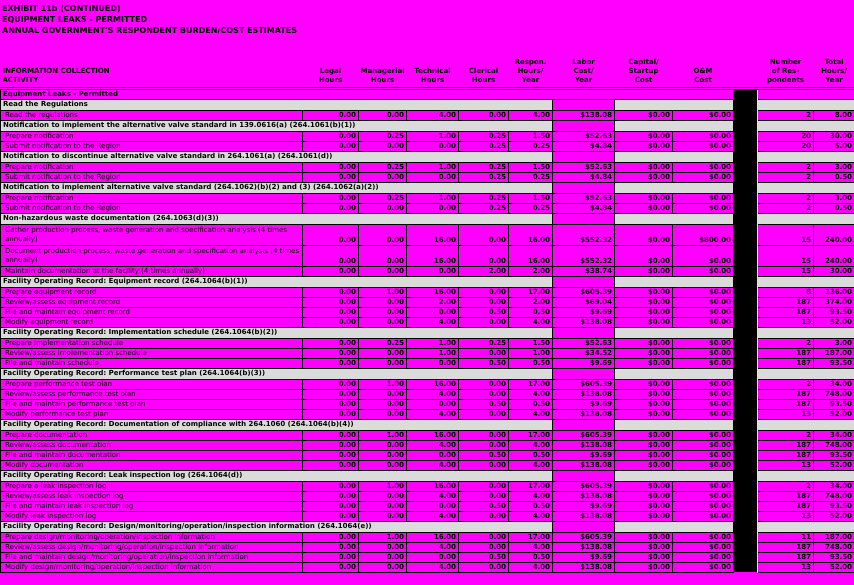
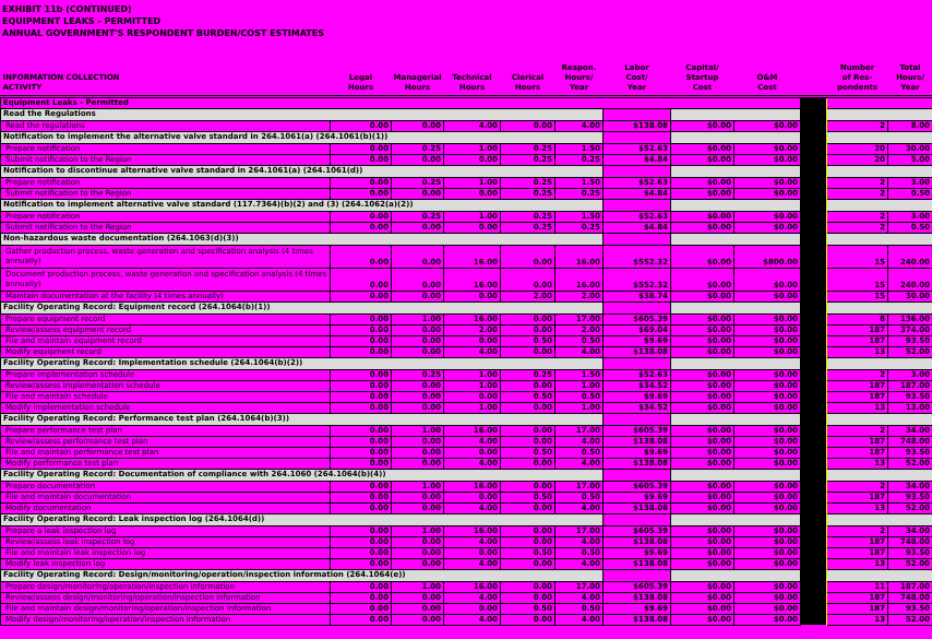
  EXHIBIT 11b (CONTINUED)
  EQUIPMENT LEAKS - PERMITTED
  ANNUAL GOVERNMENT'S RESPONDENT BURDEN/COST ESTIMATES
  INFORMATION COLLECTIONACTIVITY	LegalHours	ManagerialHours	TechnicalHours	ClericalHours	Respon.Hours/Year	LaborCost/Year	Capital/StartupCost	O&MCost		Numberof Res-pondents	TotalHours/Year
  Equipment Leaks - Permitted
  Read the Regulations
  Read the regulations	0.00	0.00	4.00	0.00	4.00	$138.08	$0.00	$0.00		2	8.00
- Notification to implement the alternative valve standard in 139.0616(a) (264.1061(b)(1))
+ Notification to implement the alternative valve standard in 264.1061(a) (264.1061(b)(1))
  Prepare notification	0.00	0.25	1.00	0.25	1.50	$52.63	$0.00	$0.00		20	30.00
  Submit notification to the Region	0.00	0.00	0.00	0.25	0.25	$4.84	$0.00	$0.00		20	5.00
  Notification to discontinue alternative valve standard in 264.1061(a) (264.1061(d))
  Prepare notification	0.00	0.25	1.00	0.25	1.50	$52.63	$0.00	$0.00		2	3.00
  Submit notification to the Region	0.00	0.00	0.00	0.25	0.25	$4.84	$0.00	$0.00		2	0.50
- Notification to implement alternative valve standard (264.1062)(b)(2) and (3) (264.1062(a)(2))
+ Notification to implement alternative valve standard (117.7364)(b)(2) and (3) (264.1062(a)(2))
  Prepare notification	0.00	0.25	1.00	0.25	1.50	$52.63	$0.00	$0.00		2	3.00
  Submit notification to the Region	0.00	0.00	0.00	0.25	0.25	$4.84	$0.00	$0.00		2	0.50
  Non-hazardous waste documentation (264.1063(d)(3))
  Gather production process, waste generation and specification analysis (4 times annually)	0.00	0.00	16.00	0.00	16.00	$552.32	$0.00	$800.00		15	240.00
  Document production process, waste generation and specification analysis (4 times annually)	0.00	0.00	16.00	0.00	16.00	$552.32	$0.00	$0.00		15	240.00
  Maintain documentation at the facility (4 times annually)	0.00	0.00	0.00	2.00	2.00	$38.74	$0.00	$0.00		15	30.00
  Facility Operating Record: Equipment record (264.1064(b)(1))
  Prepare equipment record	0.00	1.00	16.00	0.00	17.00	$605.39	$0.00	$0.00		8	136.00
  Review/assess equipment record	0.00	0.00	2.00	0.00	2.00	$69.04	$0.00	$0.00		187	374.00
  File and maintain equipment record	0.00	0.00	0.00	0.50	0.50	$9.69	$0.00	$0.00		187	93.50
  Modify equipment record	0.00	0.00	4.00	0.00	4.00	$138.08	$0.00	$0.00		13	52.00
  Facility Operating Record: Implementation schedule (264.1064(b)(2))
  Prepare implementation schedule	0.00	0.25	1.00	0.25	1.50	$52.63	$0.00	$0.00		2	3.00
  Review/assess implementation schedule	0.00	0.00	1.00	0.00	1.00	$34.52	$0.00	$0.00		187	187.00
  File and maintain schedule	0.00	0.00	0.00	0.50	0.50	$9.69	$0.00	$0.00		187	93.50
+ Modify implementation schedule	0.00	0.00	1.00	0.00	1.00	$34.52	$0.00	$0.00		13	13.00
  Facility Operating Record: Performance test plan (264.1064(b)(3))
  Prepare performance test plan	0.00	1.00	16.00	0.00	17.00	$605.39	$0.00	$0.00		2	34.00
  Review/assess performance test plan	0.00	0.00	4.00	0.00	4.00	$138.08	$0.00	$0.00		187	748.00
  File and maintain performance test plan	0.00	0.00	0.00	0.50	0.50	$9.69	$0.00	$0.00		187	93.50
  Modify performance test plan	0.00	0.00	4.00	0.00	4.00	$138.08	$0.00	$0.00		13	52.00
  Facility Operating Record: Documentation of compliance with 264.1060 (264.1064(b)(4))
  Prepare documentation	0.00	1.00	16.00	0.00	17.00	$605.39	$0.00	$0.00		2	34.00
- Review/assess documentation	0.00	0.00	4.00	0.00	4.00	$138.08	$0.00	$0.00		187	748.00
  File and maintain documentation	0.00	0.00	0.00	0.50	0.50	$9.69	$0.00	$0.00		187	93.50
  Modify documentation	0.00	0.00	4.00	0.00	4.00	$138.08	$0.00	$0.00		13	52.00
  Facility Operating Record: Leak inspection log (264.1064(d))
  Prepare a leak inspection log	0.00	1.00	16.00	0.00	17.00	$605.39	$0.00	$0.00		2	34.00
  Review/assess leak inspection log	0.00	0.00	4.00	0.00	4.00	$138.08	$0.00	$0.00		187	748.00
  File and maintain leak inspection log	0.00	0.00	0.00	0.50	0.50	$9.69	$0.00	$0.00		187	93.50
  Modify leak inspection log	0.00	0.00	4.00	0.00	4.00	$138.08	$0.00	$0.00		13	52.00
  Facility Operating Record: Design/monitoring/operation/inspection information (264.1064(e))
  Prepare design/monitoring/operation/inspection information	0.00	1.00	16.00	0.00	17.00	$605.39	$0.00	$0.00		11	187.00
  Review/assess design/monitoring/operation/inspection information	0.00	0.00	4.00	0.00	4.00	$138.08	$0.00	$0.00		187	748.00
  File and maintain design/monitoring/operation/inspection information	0.00	0.00	0.00	0.50	0.50	$9.69	$0.00	$0.00		187	93.50
  Modify design/monitoring/operation/inspection information	0.00	0.00	4.00	0.00	4.00	$138.08	$0.00	$0.00		13	52.00
